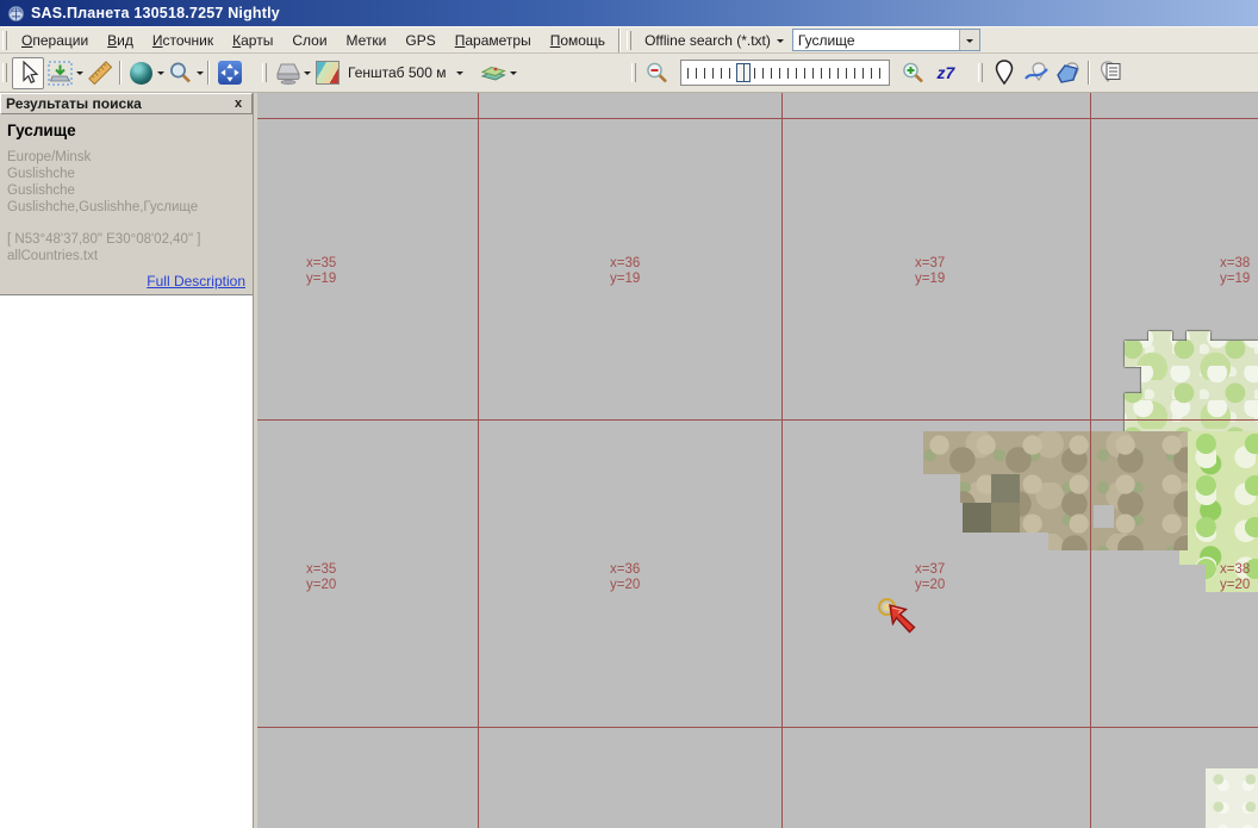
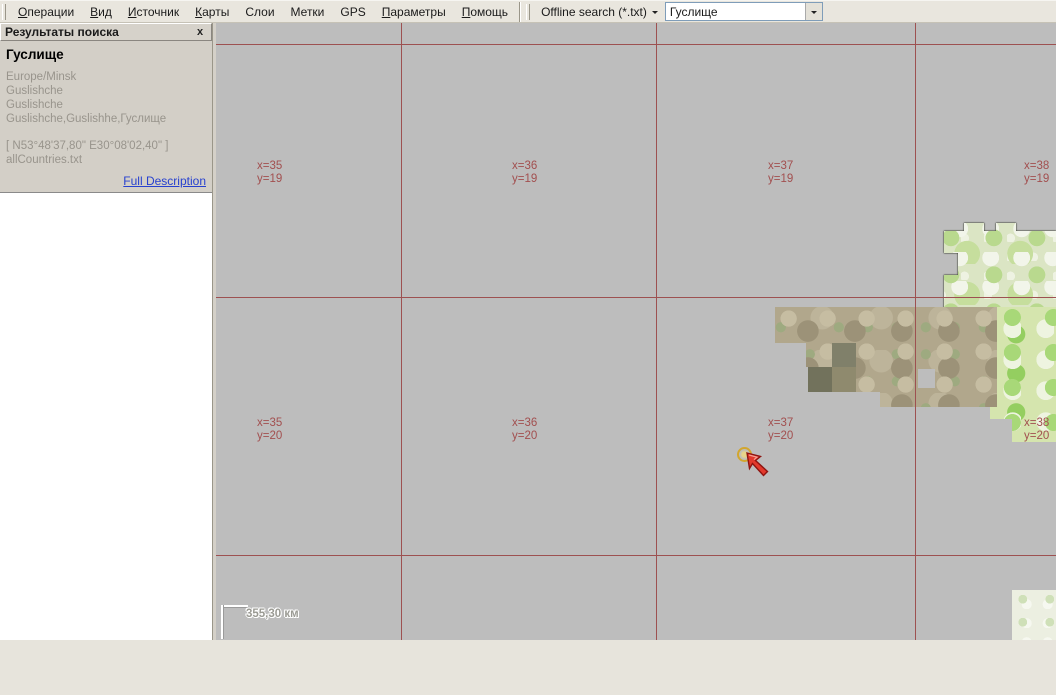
- SAS.Планета 130518.7257 Nightly
  Операции
  Вид
  Источник
  Карты
  Слои
  Метки
  GPS
  Параметры
  Помощь
  Offline search (*.txt)
  Гуслище
- Генштаб 500 м
- z7
  Результаты поиска
  x
  Гуслище
  Europe/Minsk
  Guslishche
  Guslishche
  Guslishche,Guslishhe,Гуслище
  [ N53°48'37,80" E30°08'02,40" ]
  allCountries.txt
  Full Description
  x=35
  y=19
  x=36
  y=19
  x=37
  y=19
  x=38
  y=19
  x=35
  y=20
  x=36
  y=20
  x=37
  y=20
  x=38
  y=20
+ 355,30 км
